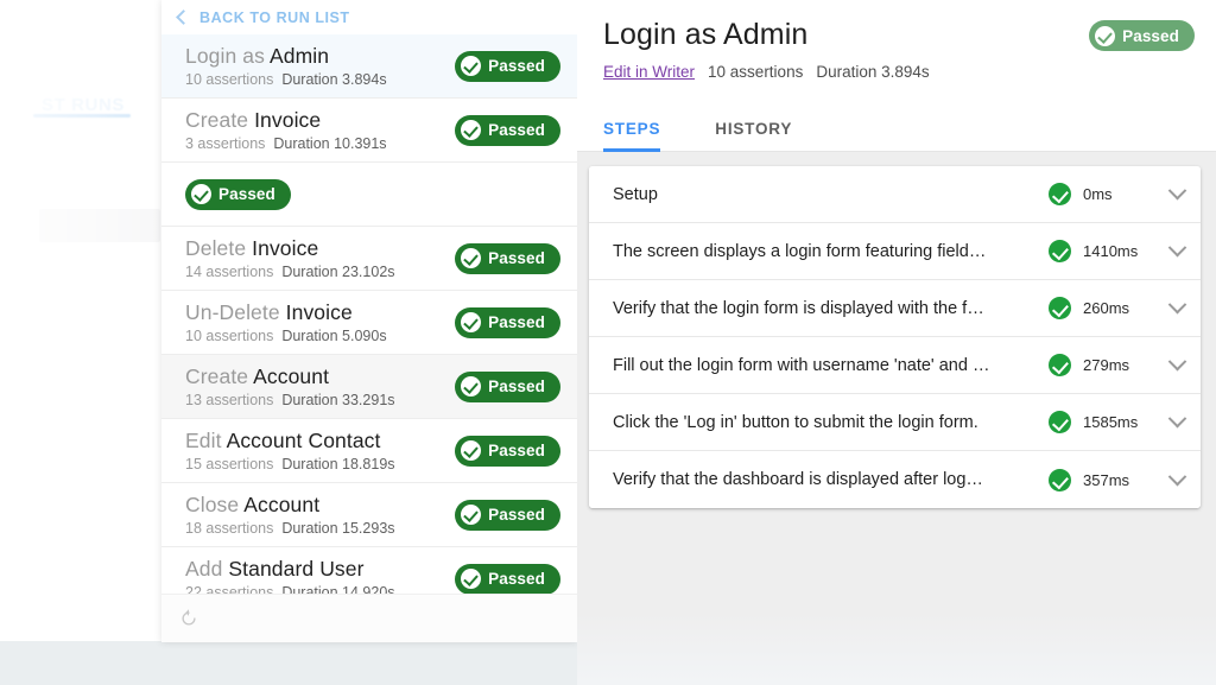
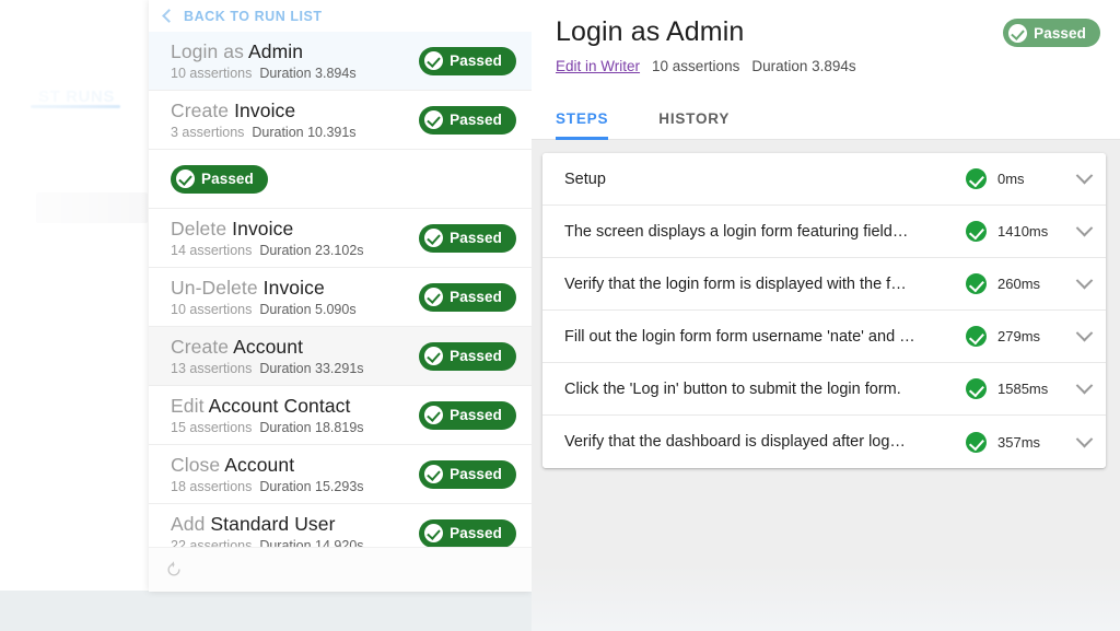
  BACK TO RUN LIST
  Login as Admin
  10 assertions Duration 3.894s
  Passed
  Create Invoice
  3 assertions Duration 10.391s
  Passed
  Passed
  Delete Invoice
  14 assertions Duration 23.102s
  Passed
  Un-Delete Invoice
  10 assertions Duration 5.090s
  Passed
  Create Account
  13 assertions Duration 33.291s
  Passed
  Edit Account Contact
  15 assertions Duration 18.819s
  Passed
  Close Account
  18 assertions Duration 15.293s
  Passed
  Add Standard User
  22 assertions Duration 14.920s
  Passed
  Login as Admin
  Edit in Writer
  10 assertions
  Duration 3.894s
  Passed
  STEPS
  HISTORY
  Setup
  0ms
  The screen displays a login form featuring field…
  1410ms
  Verify that the login form is displayed with the f…
  260ms
- Fill out the login form with username 'nate' and …
+ Fill out the login form form username 'nate' and …
  279ms
  Click the 'Log in' button to submit the login form.
  1585ms
  Verify that the dashboard is displayed after log…
  357ms
